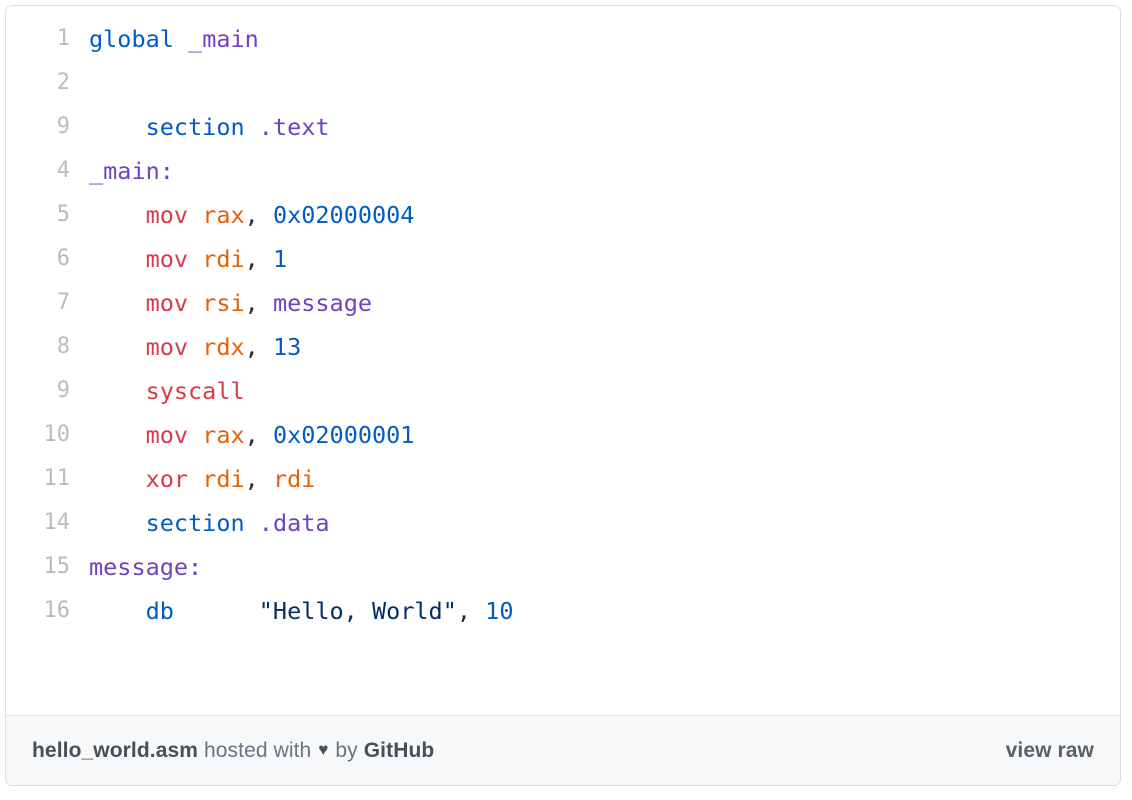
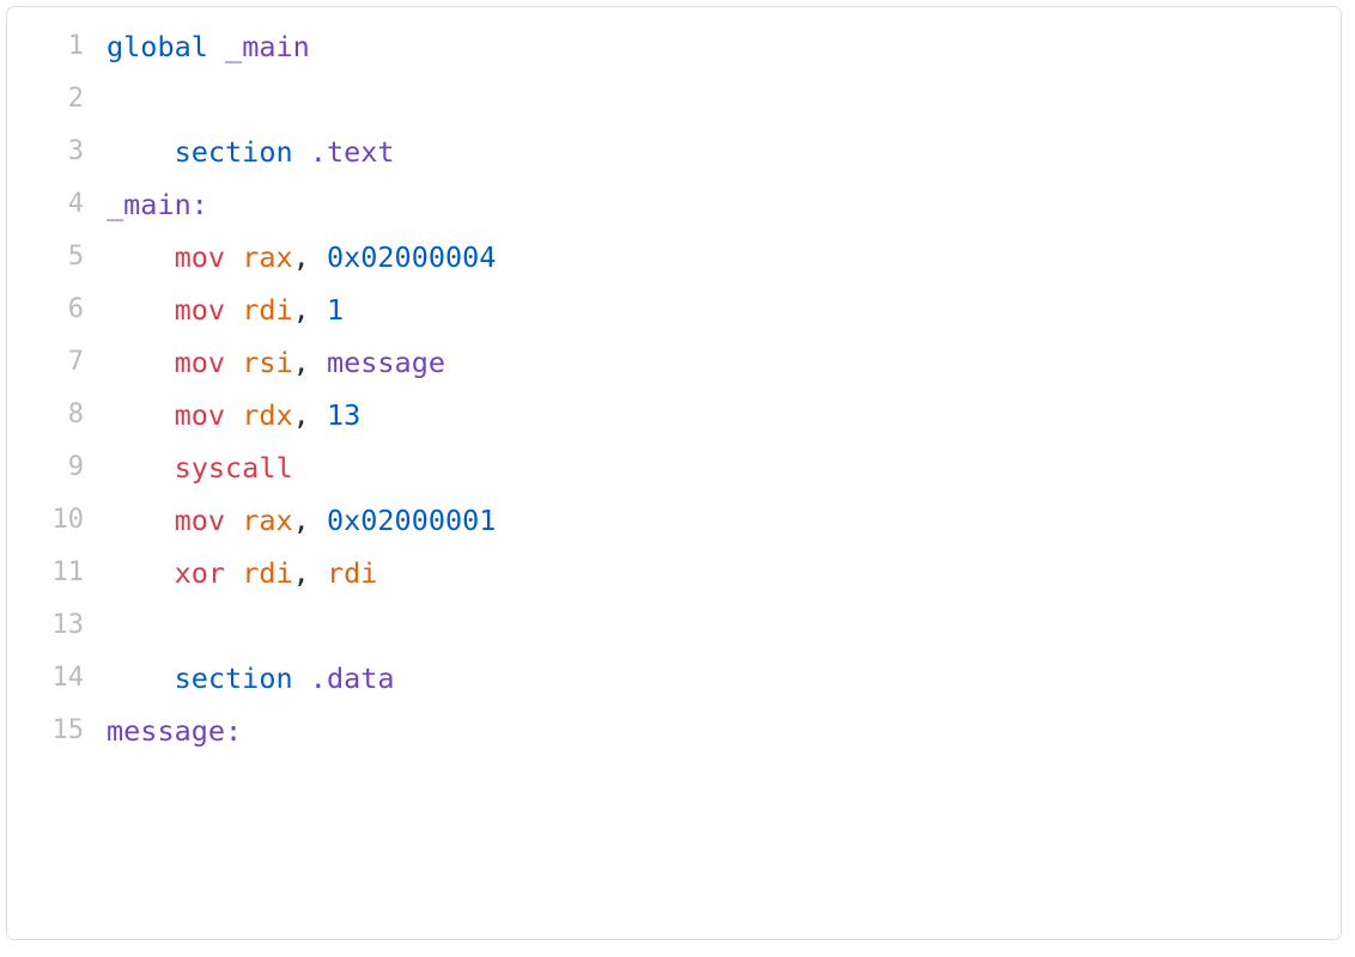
  1	global _main
  2
- 9	section .text
+ 3	section .text
  4	_main:
  5	mov rax, 0x02000004
  6	mov rdi, 1
  7	mov rsi, message
  8	mov rdx, 13
  9	syscall
  10	mov rax, 0x02000001
  11	xor rdi, rdi
+ 13
  14	section .data
  15	message:
- 16	db "Hello, World", 10
- hello_world.asm
- hosted with
- ♥
- by
- GitHub
- view raw
